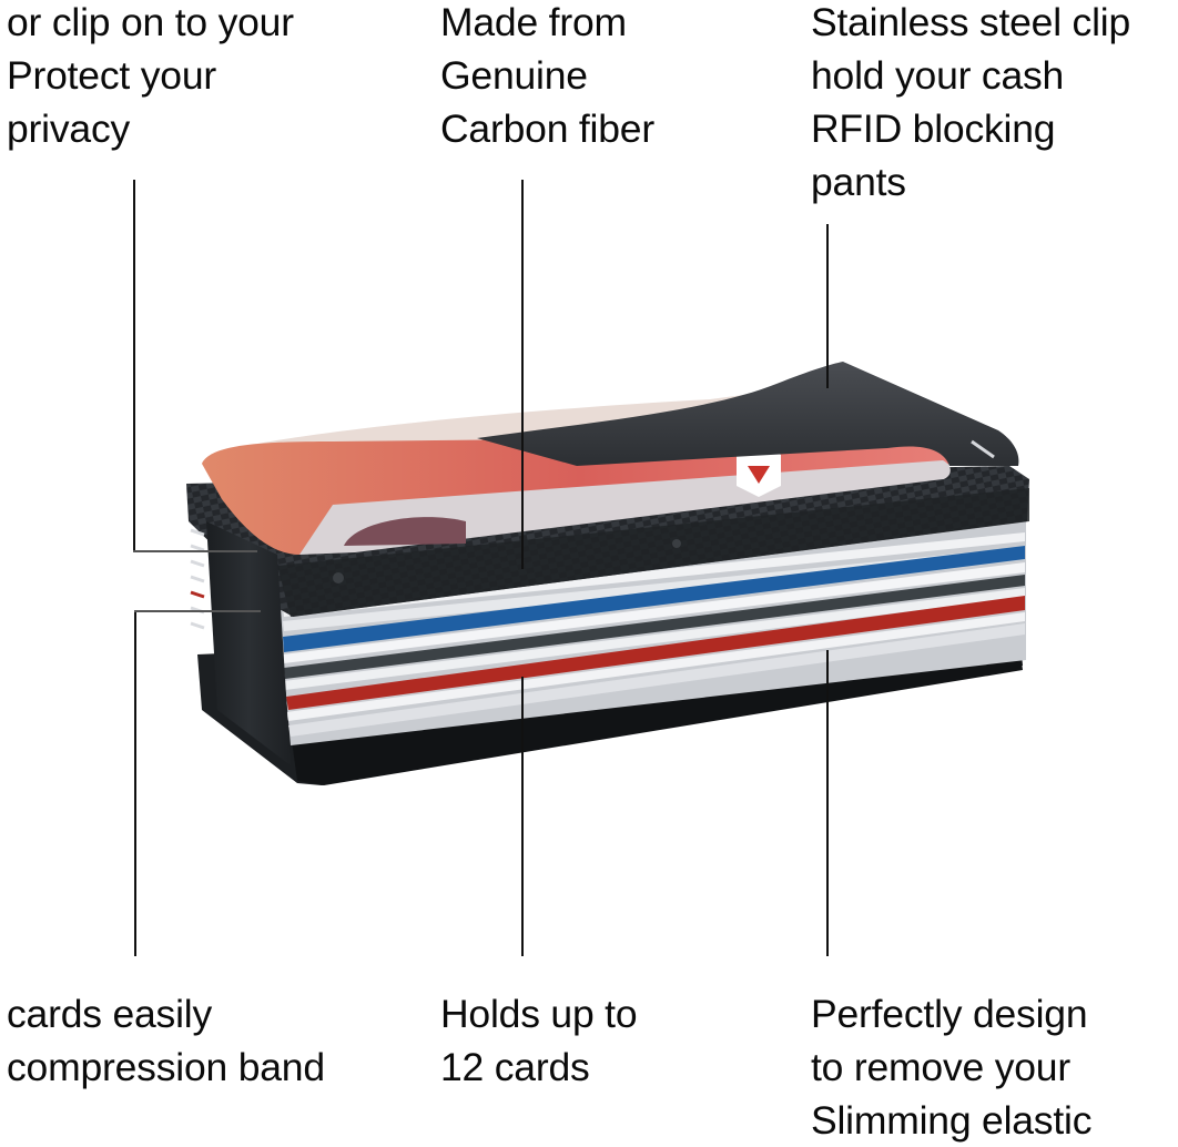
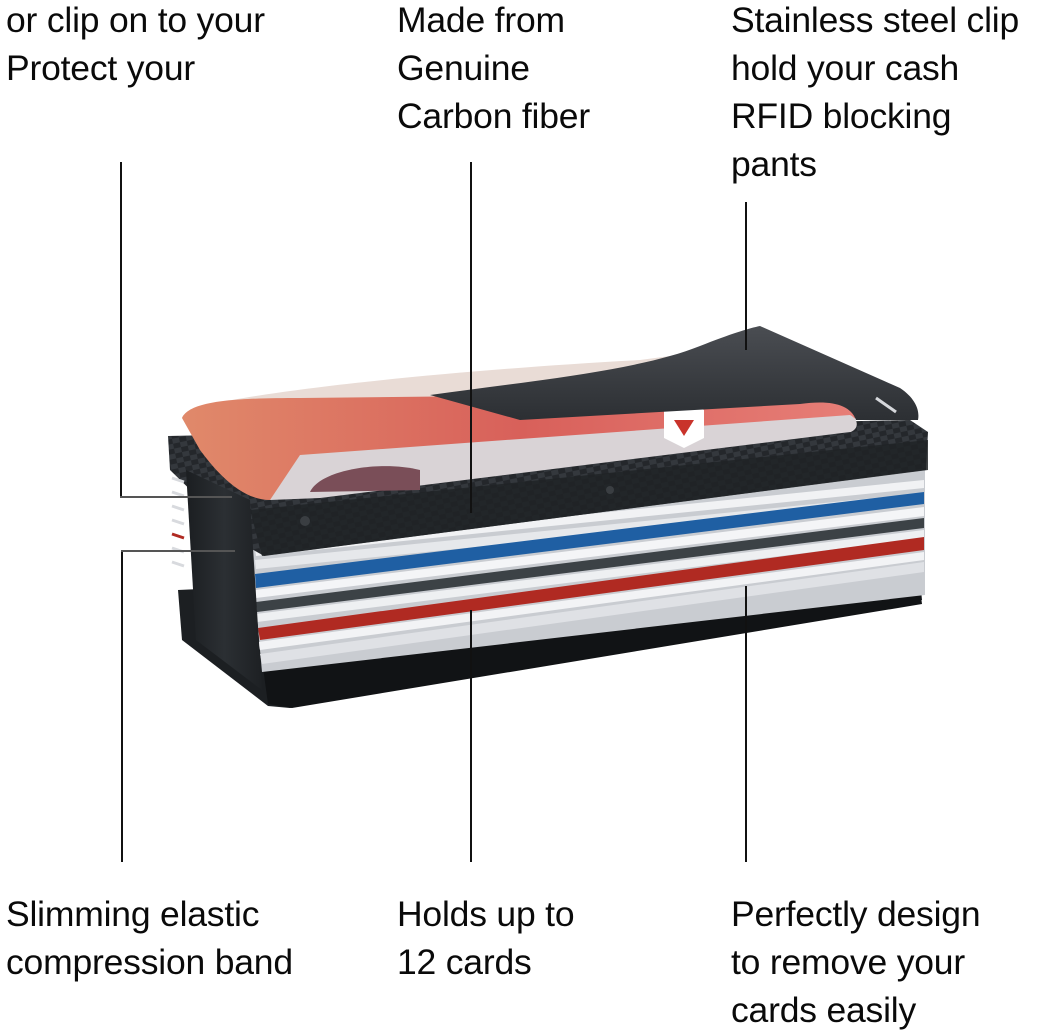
  or clip on to your
  Protect your
- privacy
  Made from
  Genuine
  Carbon fiber
  Stainless steel clip
  hold your cash
  RFID blocking
  pants
- cards easily
+ Slimming elastic
  compression band
  Holds up to
  12 cards
  Perfectly design
  to remove your
- Slimming elastic
+ cards easily
